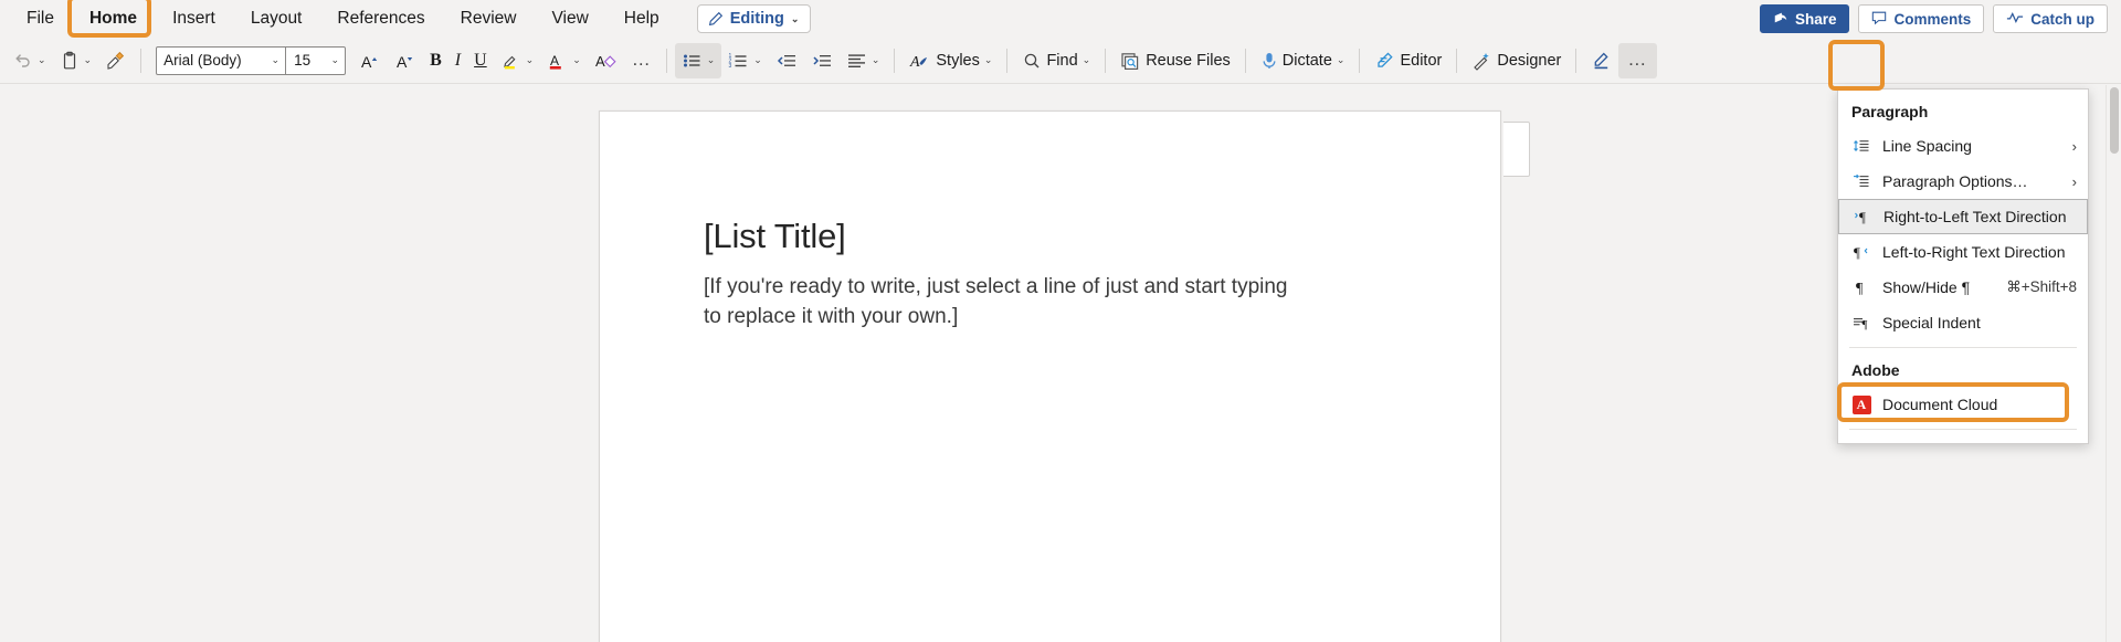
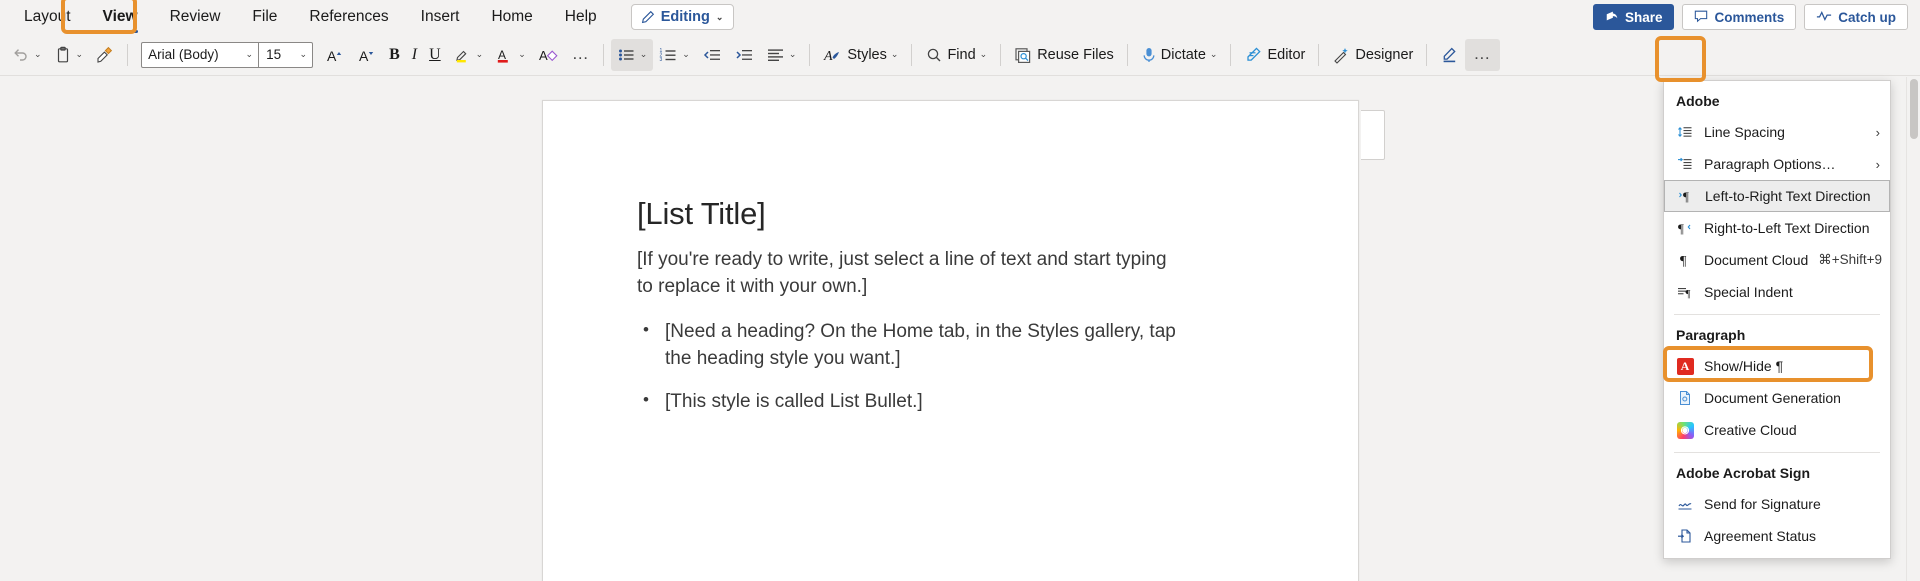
- File
+ Layout
- Home
+ View
- Insert
+ Review
- Layout
+ File
  References
- Review
+ Insert
- View
+ Home
  Help
  Editing
  ⌄
  Share
  Comments
  Catch up
  ⌄
  ⌄
  Arial (Body)
  ⌄
  15
  ⌄
  A
  A
  B
  I
  U
  ⌄
  A
  ⌄
  A
  …
  ⌄
  ⌄
  ⌄
  A
  Styles
  ⌄
  Find
  ⌄
  Reuse Files
  Dictate
  ⌄
  Editor
  Designer
  …
  [List Title]
- [If you're ready to write, just select a line of just and start typing to replace it with your own.]
+ [If you're ready to write, just select a line of text and start typing to replace it with your own.]
+ [Need a heading? On the Home tab, in the Styles gallery, tap the heading style you want.]
+ [This style is called List Bullet.]
- Paragraph
+ Adobe
  Line Spacing
  ›
  Paragraph Options…
  ›
  ¶
- Right-to-Left Text Direction
+ Left-to-Right Text Direction
  ¶
- Left-to-Right Text Direction
+ Right-to-Left Text Direction
  ¶
- Show/Hide ¶
+ Document Cloud
- ⌘+Shift+8
+ ⌘+Shift+9
  ¶
  Special Indent
- Adobe
+ Paragraph
  A
- Document Cloud
+ Show/Hide ¶
+ Document Generation
+ ◉
+ Creative Cloud
+ Adobe Acrobat Sign
+ Send for Signature
+ Agreement Status
